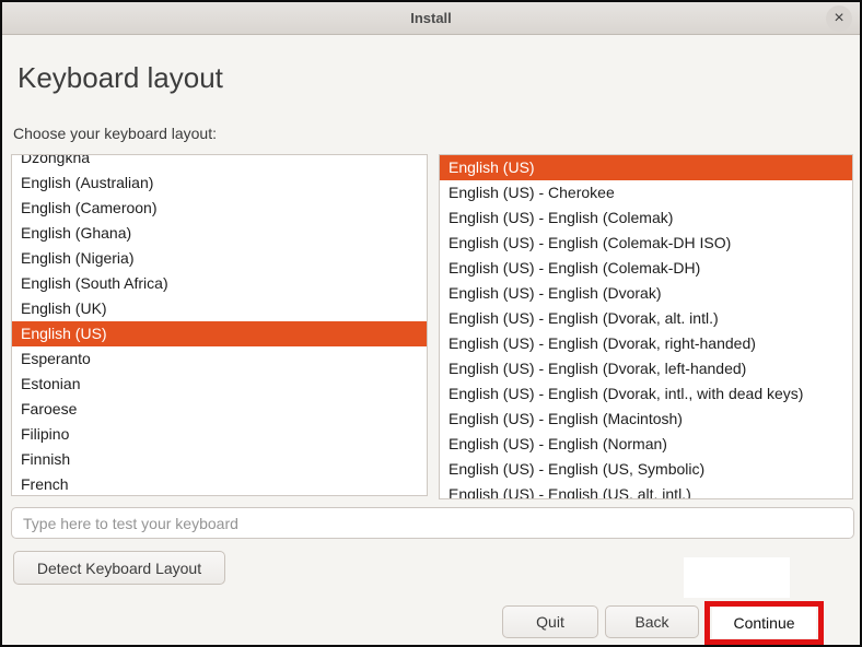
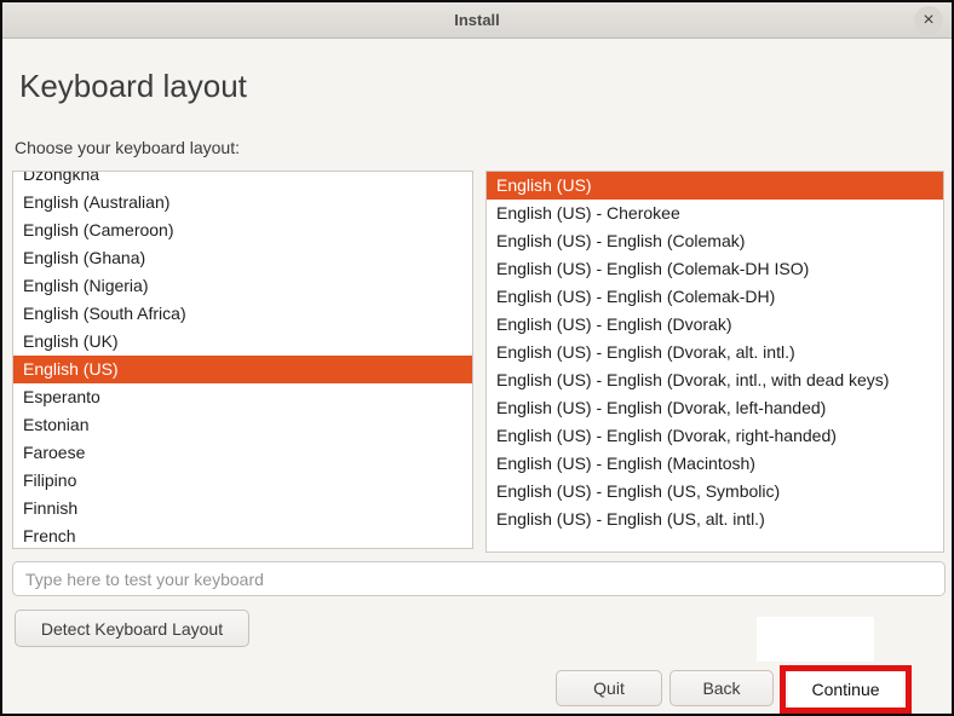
  Install
  ×
  Keyboard layout
  Choose your keyboard layout:
  Dzongkha
  English (Australian)
  English (Cameroon)
  English (Ghana)
  English (Nigeria)
  English (South Africa)
  English (UK)
  English (US)
  Esperanto
  Estonian
  Faroese
  Filipino
  Finnish
  French
  English (US)
  English (US) - Cherokee
  English (US) - English (Colemak)
  English (US) - English (Colemak-DH ISO)
  English (US) - English (Colemak-DH)
  English (US) - English (Dvorak)
  English (US) - English (Dvorak, alt. intl.)
- English (US) - English (Dvorak, right-handed)
+ English (US) - English (Dvorak, intl., with dead keys)
  English (US) - English (Dvorak, left-handed)
- English (US) - English (Dvorak, intl., with dead keys)
+ English (US) - English (Dvorak, right-handed)
  English (US) - English (Macintosh)
- English (US) - English (Norman)
  English (US) - English (US, Symbolic)
  English (US) - English (US, alt. intl.)
  Type here to test your keyboard
  Detect Keyboard Layout
  Quit
  Back
  Continue
